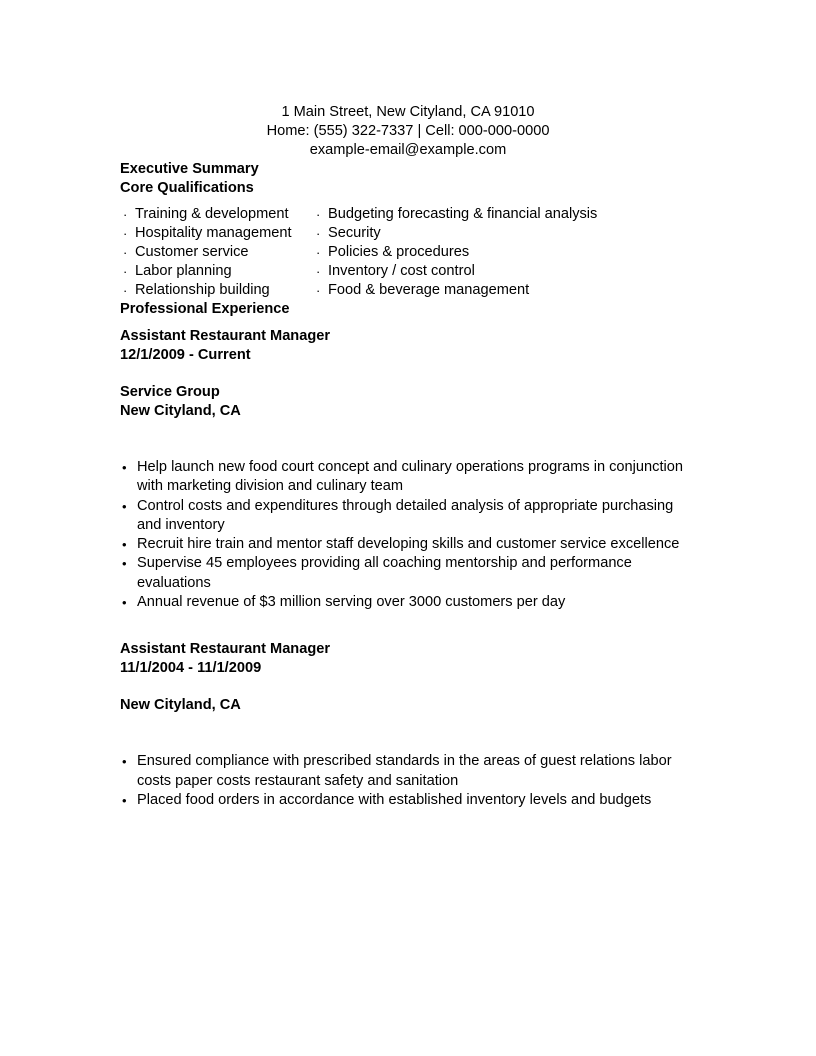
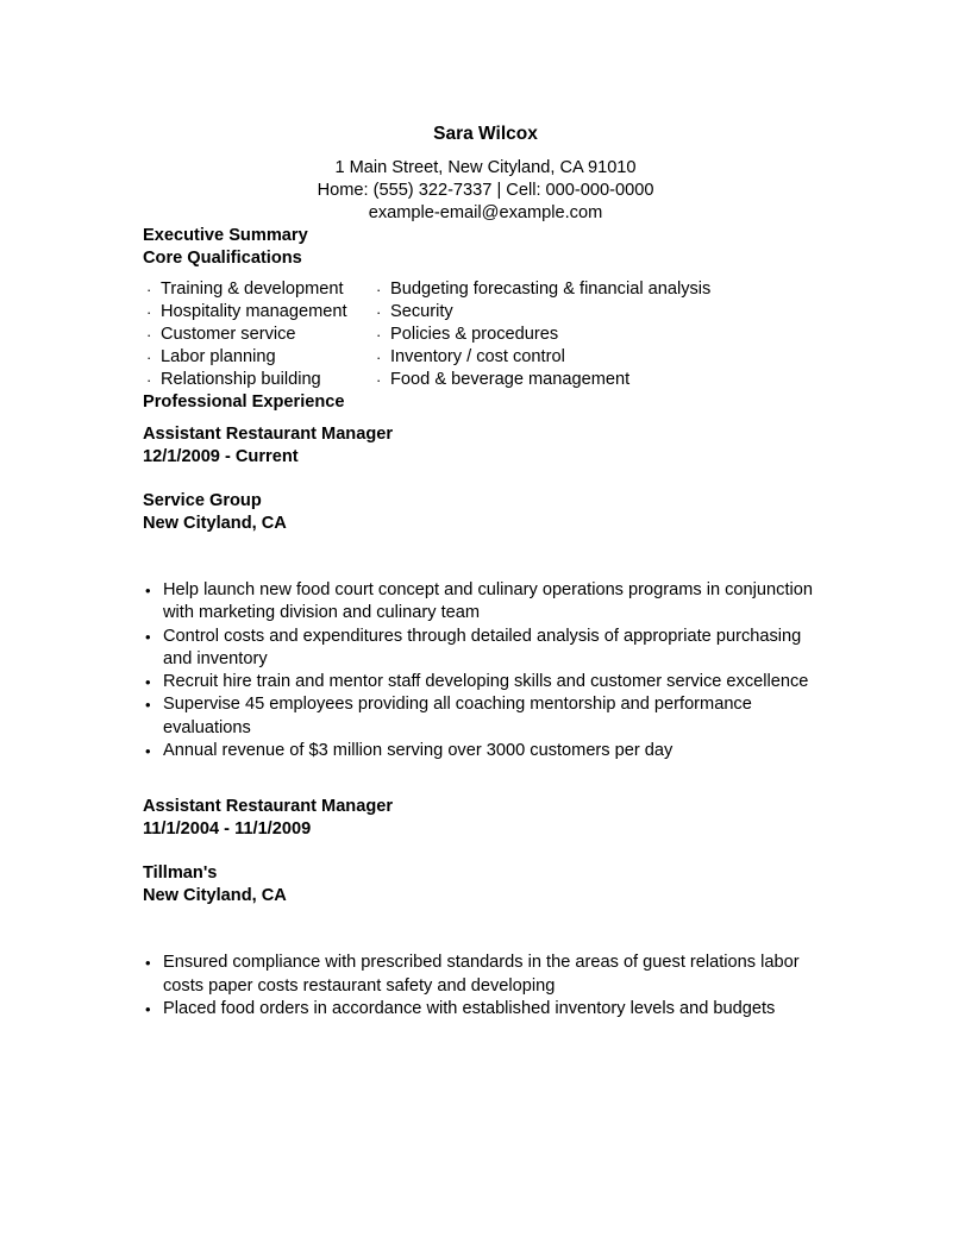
+ Sara Wilcox
  1 Main Street, New Cityland, CA 91010
  Home: (555) 322-7337 | Cell: 000-000-0000
  example-email@example.com
  Executive Summary
  Core Qualifications
  ·
  Training & development
  ·
  Hospitality management
  ·
  Customer service
  ·
  Labor planning
  ·
  Relationship building
  ·
  Budgeting forecasting & financial analysis
  ·
  Security
  ·
  Policies & procedures
  ·
  Inventory / cost control
  ·
  Food & beverage management
  Professional Experience
  Assistant Restaurant Manager
  12/1/2009 - Current
  Service Group
  New Cityland, CA
  •
  Help launch new food court concept and culinary operations programs in conjunction with marketing division and culinary team
  •
  Control costs and expenditures through detailed analysis of appropriate purchasing and inventory
  •
  Recruit hire train and mentor staff developing skills and customer service excellence
  •
  Supervise 45 employees providing all coaching mentorship and performance evaluations
  •
  Annual revenue of $3 million serving over 3000 customers per day
  Assistant Restaurant Manager
  11/1/2004 - 11/1/2009
+ Tillman's
  New Cityland, CA
  •
- Ensured compliance with prescribed standards in the areas of guest relations labor costs paper costs restaurant safety and sanitation
+ Ensured compliance with prescribed standards in the areas of guest relations labor costs paper costs restaurant safety and developing
  •
  Placed food orders in accordance with established inventory levels and budgets
